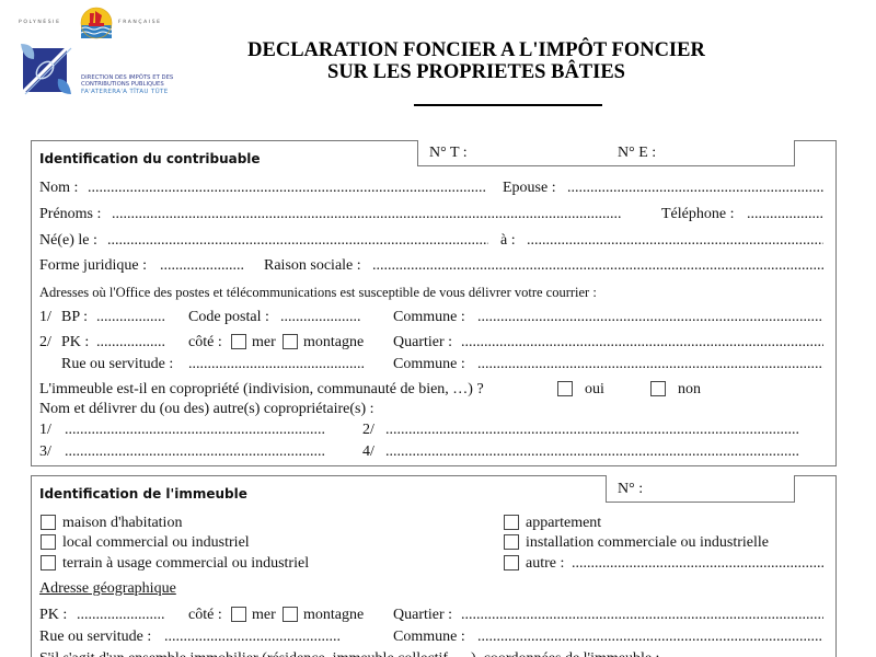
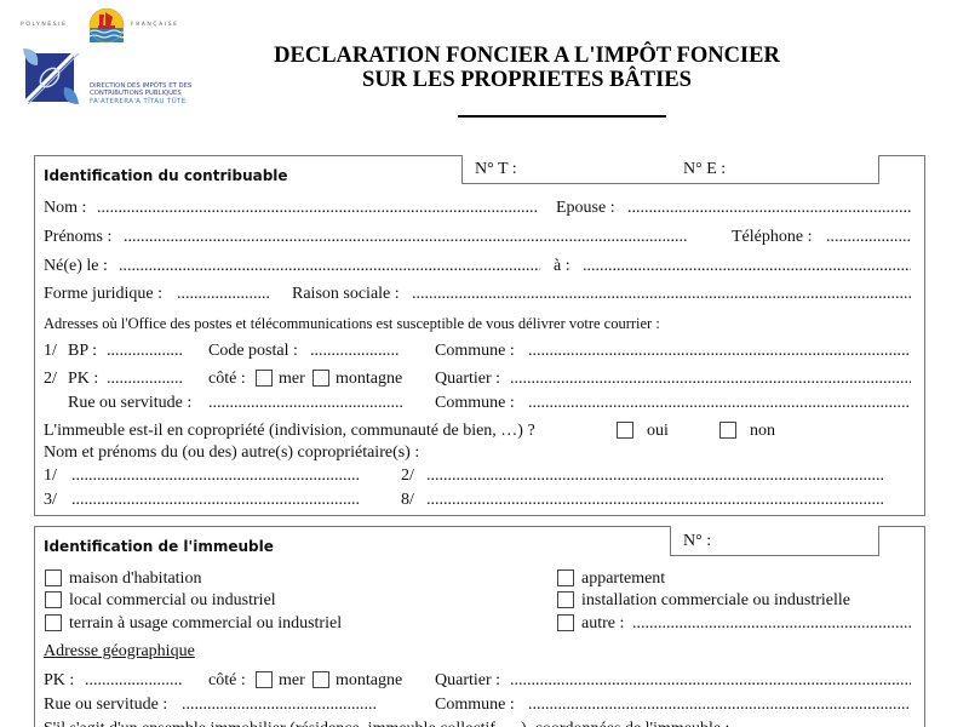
  DECLARATION FONCIER A L'IMPÔT FONCIER
  SUR LES PROPRIETES BÂTIES
  Identification du contribuable
  N° T :
  N° E :
  Nom :
  ........................................................................................................
  Epouse :
  ...................................................................
  Prénoms :
  .....................................................................................................................................
  Téléphone :
  ....................
  Né(e) le :
  ...................................................................................................
  à :
  .............................................................................
  Forme juridique :
  ......................
  Raison sociale :
  ......................................................................................................................
  Adresses où l'Office des postes et télécommunications est susceptible de vous délivrer votre courrier :
  1/
  BP :
  ..................
  Code postal :
  .....................
  Commune :
  ..........................................................................................
  2/
  PK :
  ..................
  côté :
  mer
  montagne
  Quartier :
  ...............................................................................................
  Rue ou servitude :
  ..............................................
  Commune :
  ..........................................................................................
  L'immeuble est-il en copropriété (indivision, communauté de bien, …) ?
  oui
  non
- Nom et délivrer du (ou des) autre(s) copropriétaire(s) :
+ Nom et prénoms du (ou des) autre(s) copropriétaire(s) :
  1/
  ....................................................................
  2/
  ............................................................................................................
  3/
  ....................................................................
- 4/
+ 8/
  ............................................................................................................
  Identification de l'immeuble
  N° :
  maison d'habitation
  local commercial ou industriel
  terrain à usage commercial ou industriel
  appartement
  installation commerciale ou industrielle
  autre :
  ..................................................................
  Adresse géographique
  PK :
  .......................
  côté :
  mer
  montagne
  Quartier :
  ...............................................................................................
  Rue ou servitude :
  ..............................................
  Commune :
  ..........................................................................................
